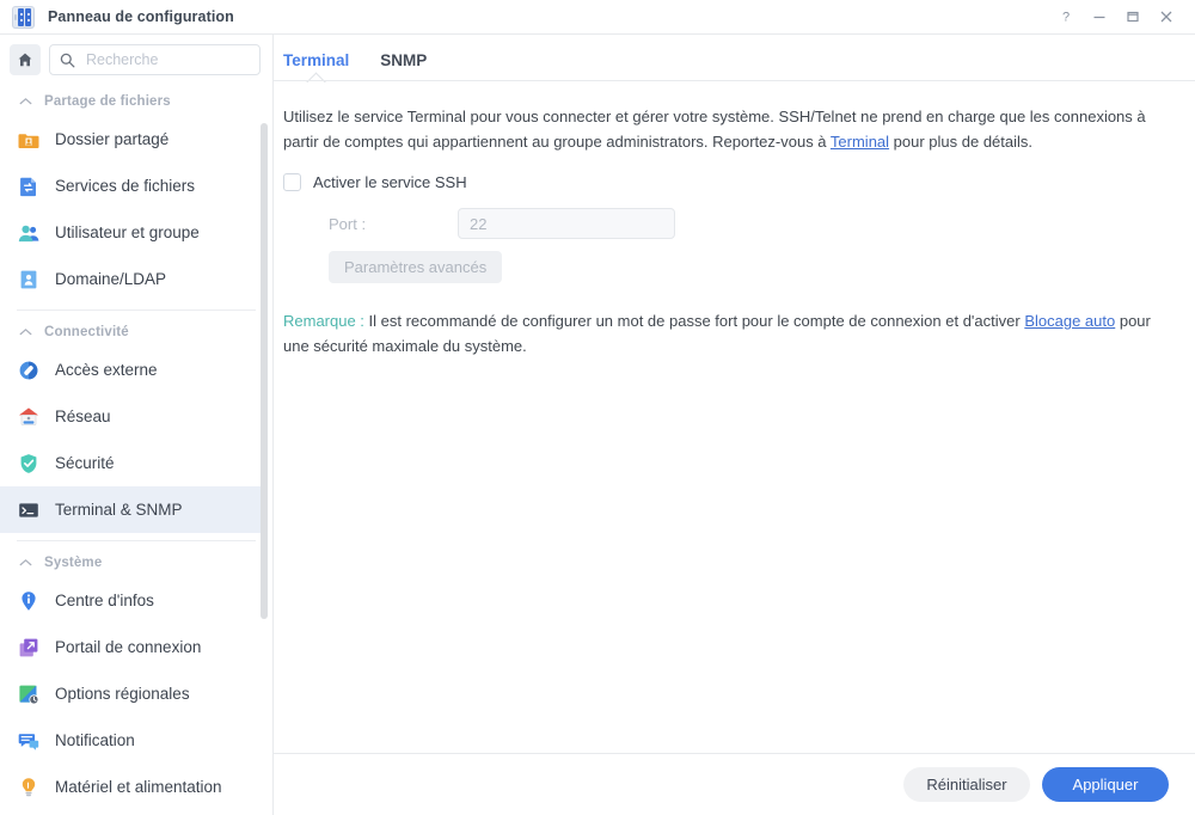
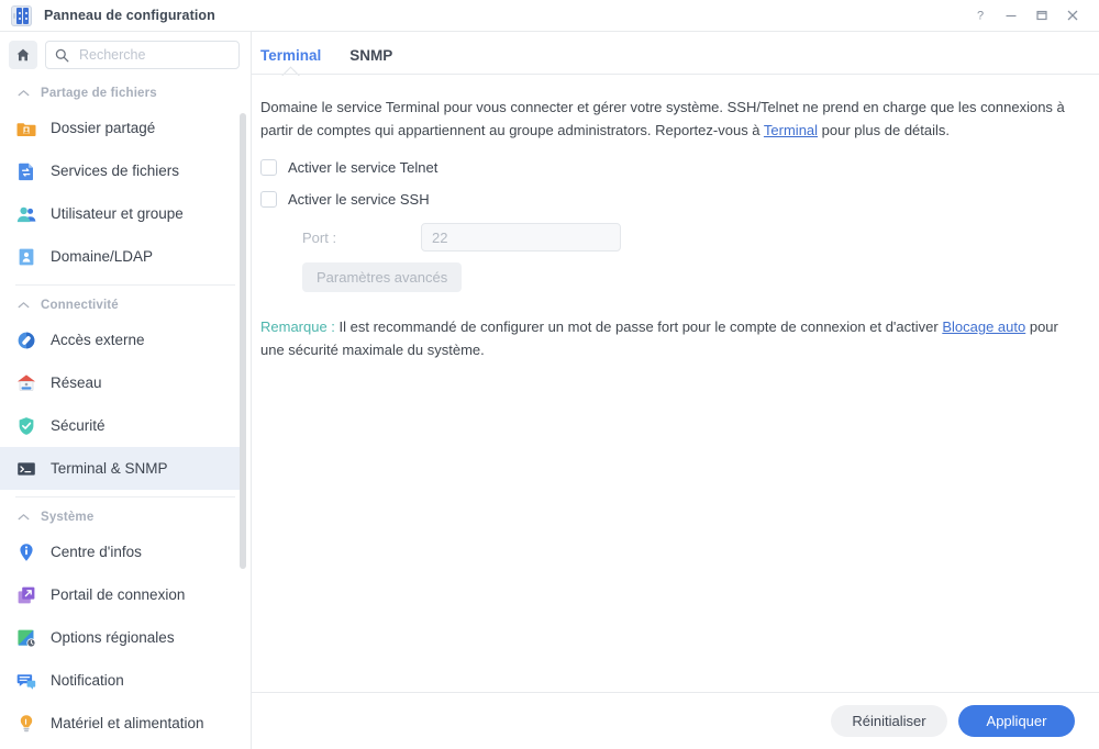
  Panneau de configuration
  ?
  Recherche
  Partage de fichiers
  Dossier partagé
  Services de fichiers
  Utilisateur et groupe
  Domaine/LDAP
  Connectivité
  Accès externe
  Réseau
  Sécurité
  Terminal & SNMP
  Système
  Centre d'infos
  Portail de connexion
  Options régionales
  Notification
  Matériel et alimentation
  Terminal
  SNMP
- Utilisez le service Terminal pour vous connecter et gérer votre système. SSH/Telnet ne prend en charge que les connexions à partir de comptes qui appartiennent au groupe administrators. Reportez-vous à Terminal pour plus de détails.
+ Domaine le service Terminal pour vous connecter et gérer votre système. SSH/Telnet ne prend en charge que les connexions à partir de comptes qui appartiennent au groupe administrators. Reportez-vous à Terminal pour plus de détails.
+ Activer le service Telnet
  Activer le service SSH
  Port :
  22
  Paramètres avancés
  Remarque : Il est recommandé de configurer un mot de passe fort pour le compte de connexion et d'activer Blocage auto pour une sécurité maximale du système.
  Réinitialiser
  Appliquer
